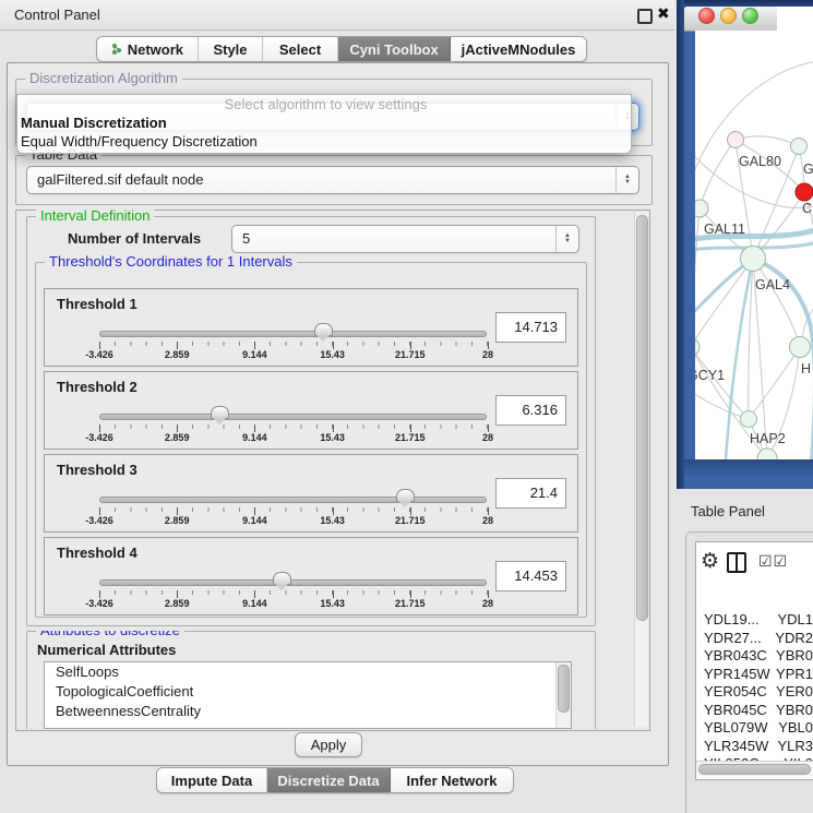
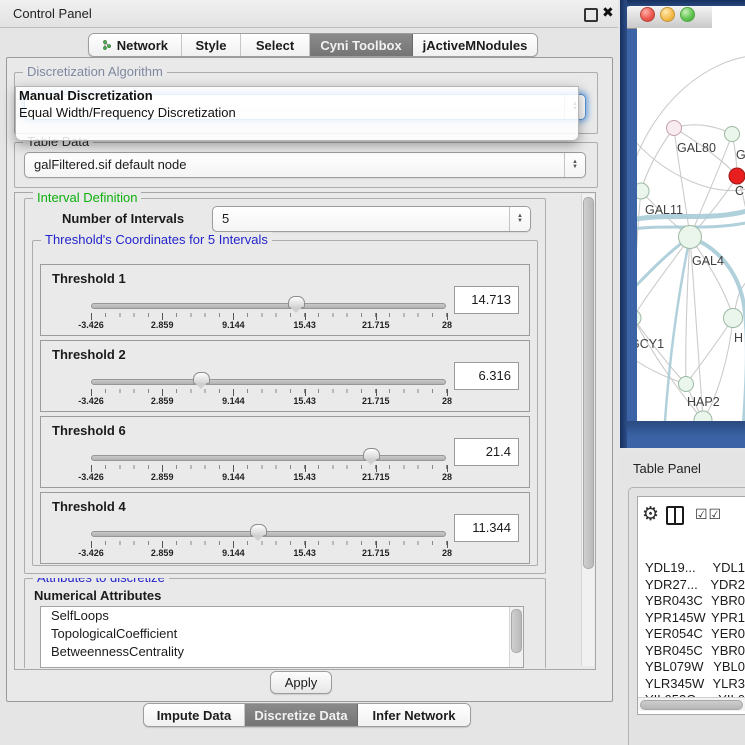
  Control Panel
  ✖
  Network
  Style
  Select
  Cyni Toolbox
  jActiveMNodules
  Discretization Algorithm
  Table Data
  galFiltered.sif default node
- Select algorithm to view settings
  Manual Discretization
  Equal Width/Frequency Discretization
  Interval Definition
  Number of Intervals
  5
- Threshold's Coordinates for 1 Intervals
+ Threshold's Coordinates for 5 Intervals
  Threshold 1
  -3.426
  2.859
  9.144
  15.43
  21.715
  28
  14.713
  Threshold 2
  -3.426
  2.859
  9.144
  15.43
  21.715
  28
  6.316
- Threshold 3
+ Threshold 6
  -3.426
  2.859
  9.144
  15.43
  21.715
  28
  21.4
  Threshold 4
  -3.426
  2.859
  9.144
  15.43
  21.715
  28
- 14.453
+ 11.344
  Numerical Attributes
  SelfLoops
  TopologicalCoefficient
  BetweennessCentrality
  Apply
  Impute Data
  Discretize Data
  Infer Network
  GAL80
  G
  C
  GAL11
  GAL4
  CY1
  H
  HAP2
  Table Panel
  ⚙
  ☑☑
  YDL19...
  YDL1
  YDR27...
  YDR2
  YBR043C
  YBR0
  YPR145W
  YPR1
  YER054C
  YER0
  YBR045C
  YBR0
  YBL079W
  YBL0
  YLR345W
  YLR3
